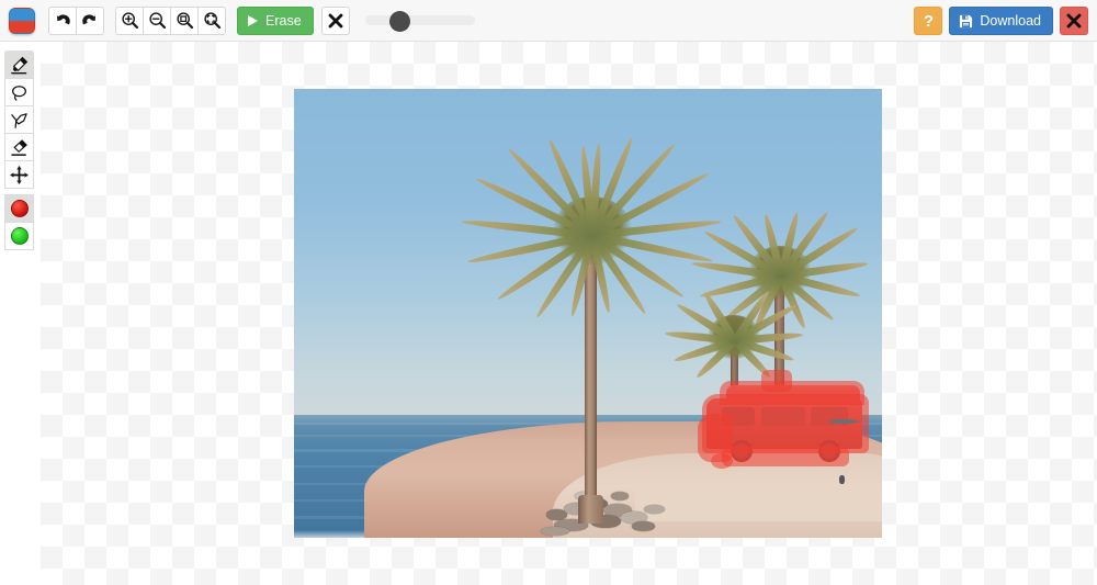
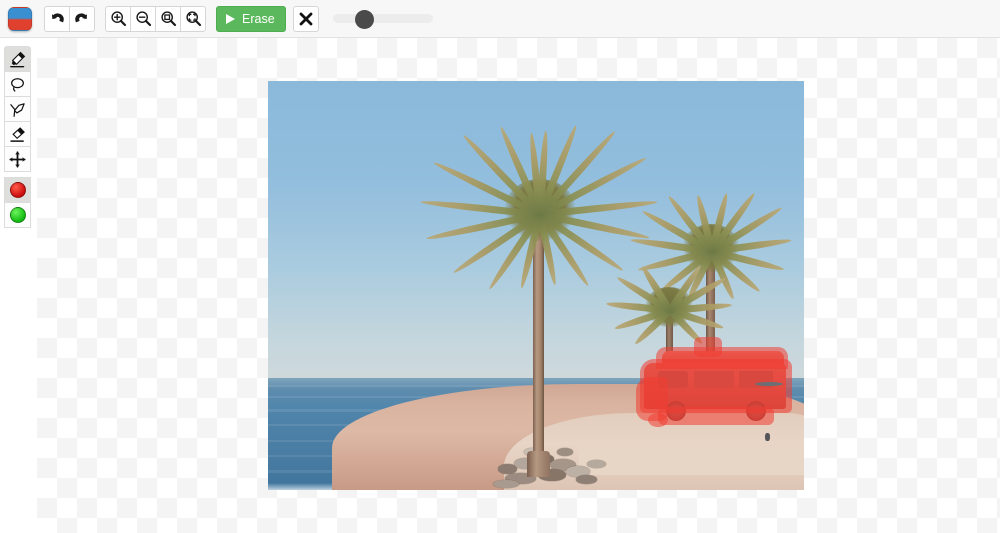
  Erase
- ?
- Download
